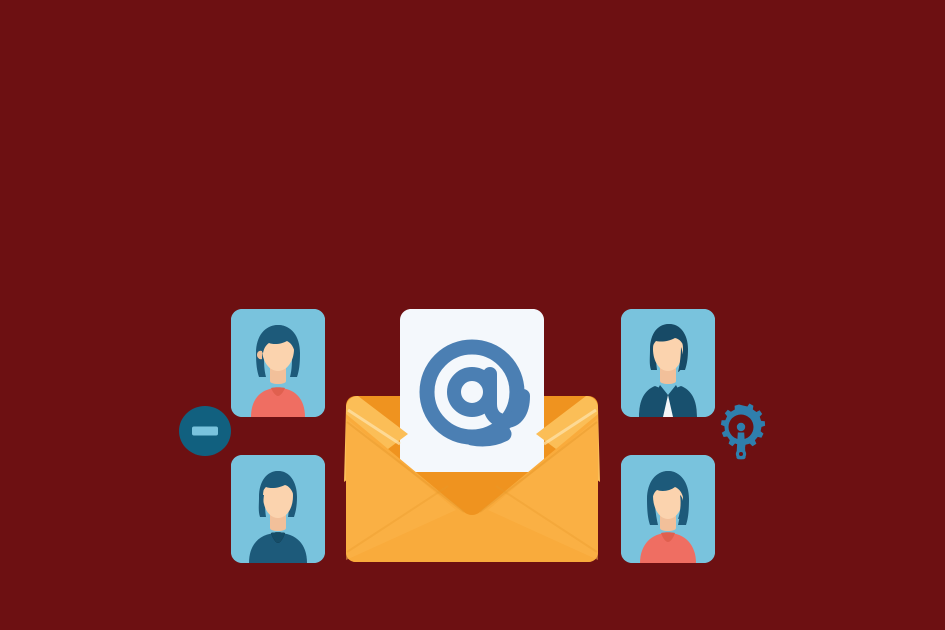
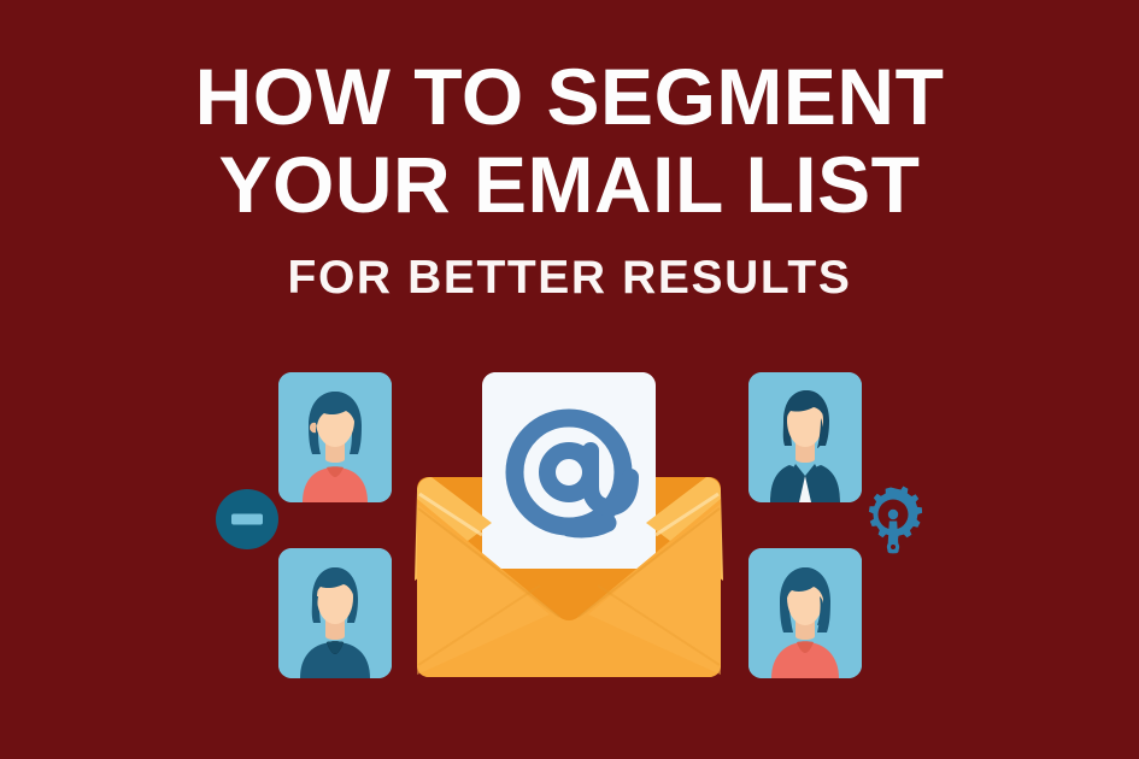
+ HOW TO SEGMENT
+ YOUR EMAIL LIST
+ FOR BETTER RESULTS
